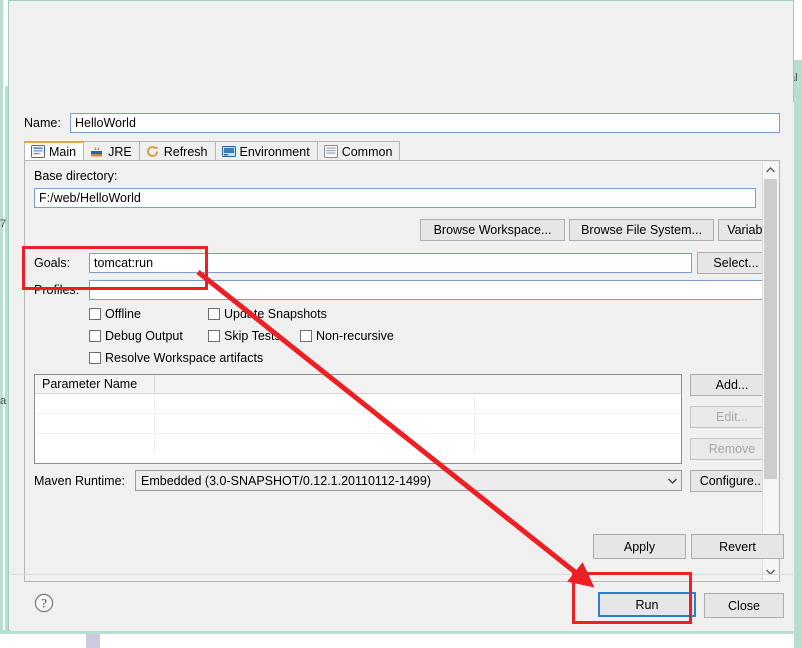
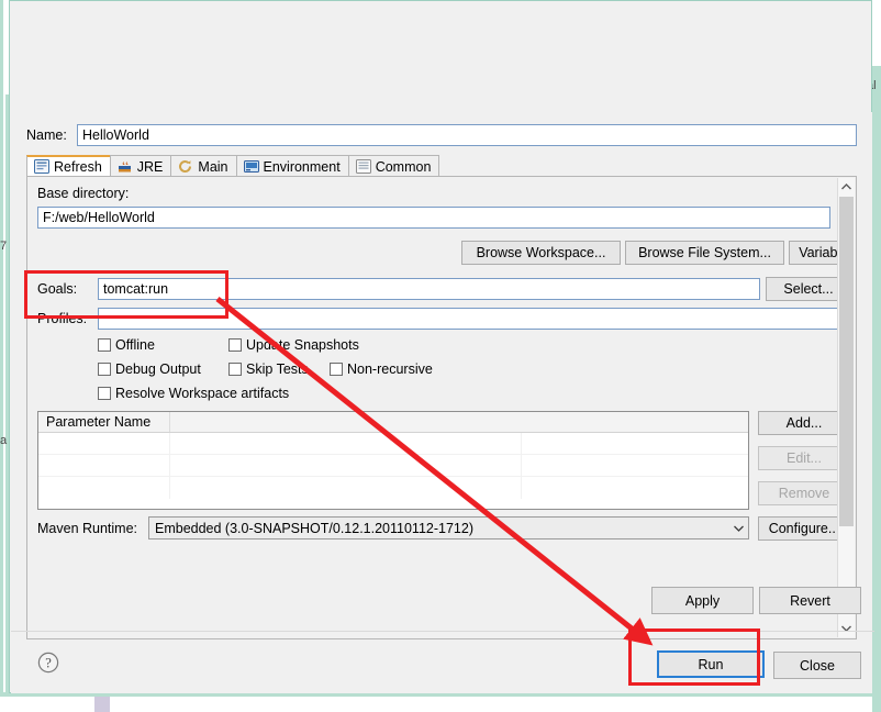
  7
  a
  Name:
  HelloWorld
- Main
+ Refresh
  JRE
- Refresh
+ Main
  Environment
  Common
  Base directory:
  F:/web/HelloWorld
  Browse Workspace...
  Browse File System...
  Goals:
  tomcat:run
  Select...
  Profiles:
  Offline
  Updte Snapshots
  Debug Output
  Skip Test
  Non-recursive
  Resolve Workspace artifacts
  Parameter Name
  Add...
  Edit...
  Remove
  Maven Runtime:
- Embedded (3.0-SNAPSHOT/0.12.1.20110112-1499)
+ Embedded (3.0-SNAPSHOT/0.12.1.20110112-1712)
  Configure..
  Apply
  Revert
  Run
  Close
  ?
